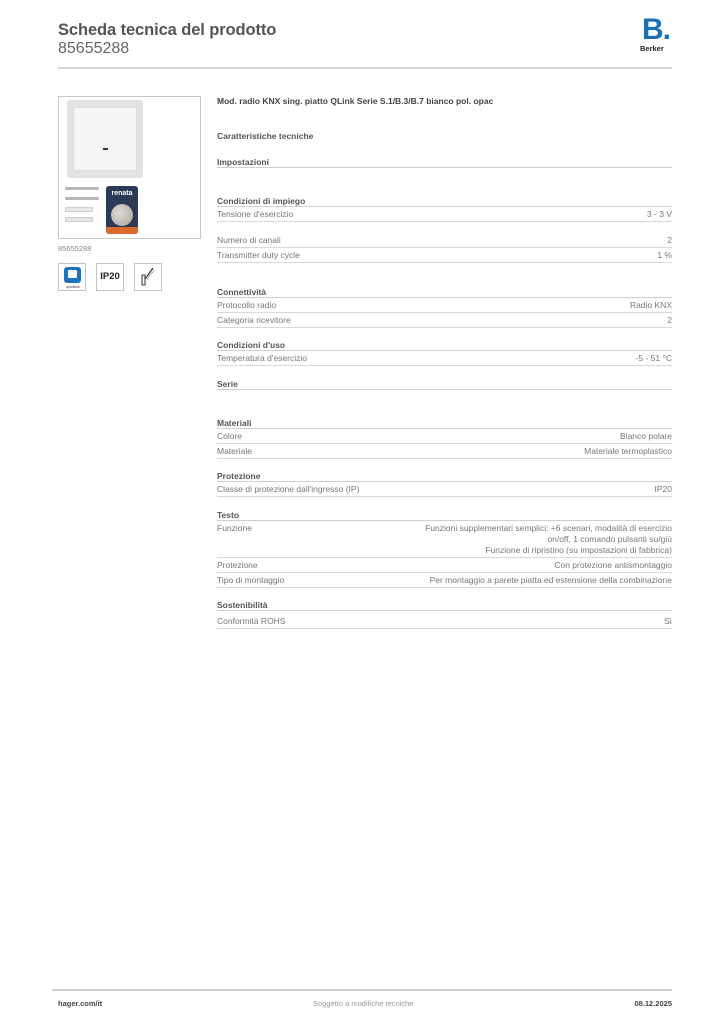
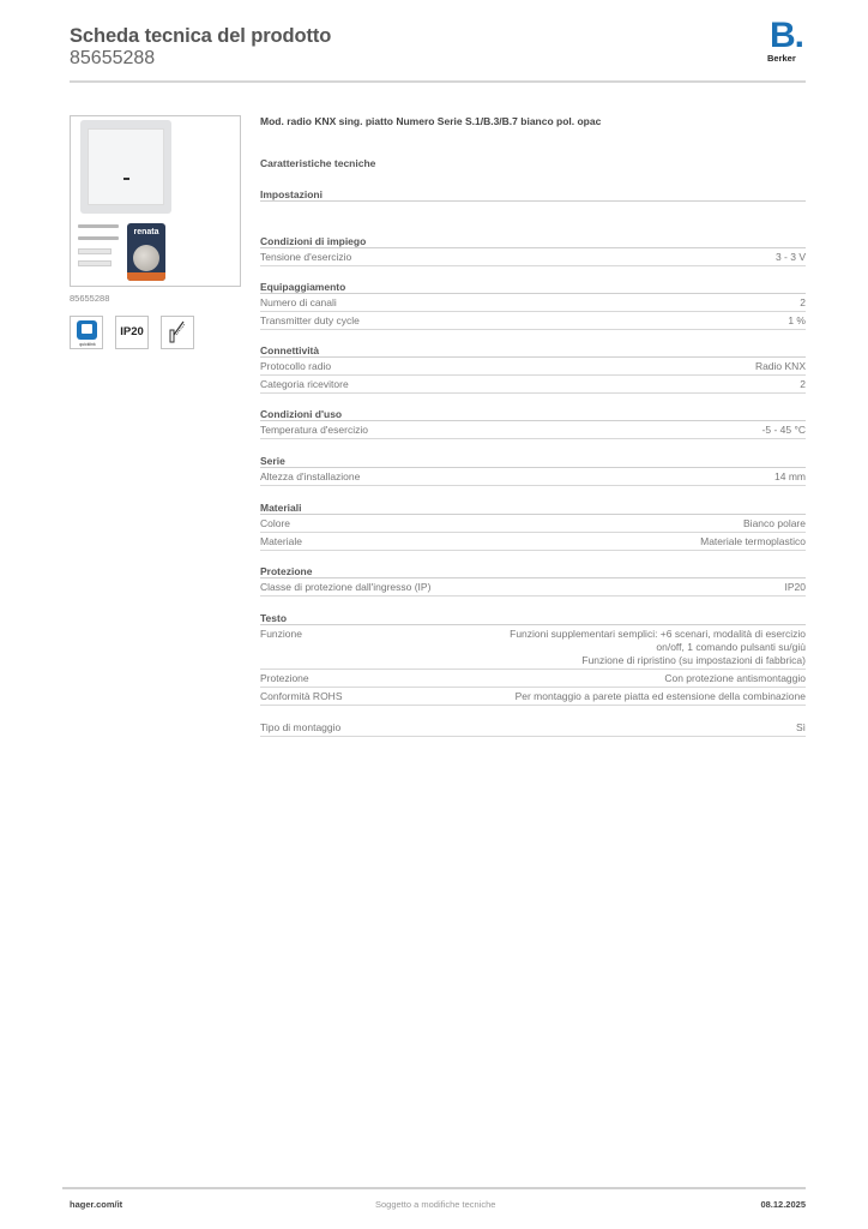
  Scheda tecnica del prodotto
  85655288
  B.
  Berker
  85655288
  IP20
- Mod. radio KNX sing. piatto QLink Serie S.1/B.3/B.7 bianco pol. opac
+ Mod. radio KNX sing. piatto Numero Serie S.1/B.3/B.7 bianco pol. opac
  Caratteristiche tecniche
  Impostazioni
  Condizioni di impiego
  Tensione d'esercizio
  3 - 3 V
+ Equipaggiamento
  Numero di canali
  2
  Transmitter duty cycle
  1 %
  Connettività
  Protocollo radio
  Radio KNX
  Categoria ricevitore
  2
  Condizioni d'uso
  Temperatura d'esercizio
- -5 - 51 °C
+ -5 - 45 °C
  Serie
+ Altezza d'installazione
+ 14 mm
  Materiali
  Colore
  Bianco polare
  Materiale
  Materiale termoplastico
  Protezione
  Classe di protezione dall'ingresso (IP)
  IP20
  Testo
  Funzione
  Funzioni supplementari semplici: +6 scenari, modalità di esercizio
  on/off, 1 comando pulsanti su/giù
  Funzione di ripristino (su impostazioni di fabbrica)
  Protezione
  Con protezione antismontaggio
- Tipo di montaggio
+ Conformità ROHS
  Per montaggio a parete piatta ed estensione della combinazione
- Sostenibilità
- Conformità ROHS
+ Tipo di montaggio
  Sì
  hager.com/it
  Soggetto a modifiche tecniche
  08.12.2025
